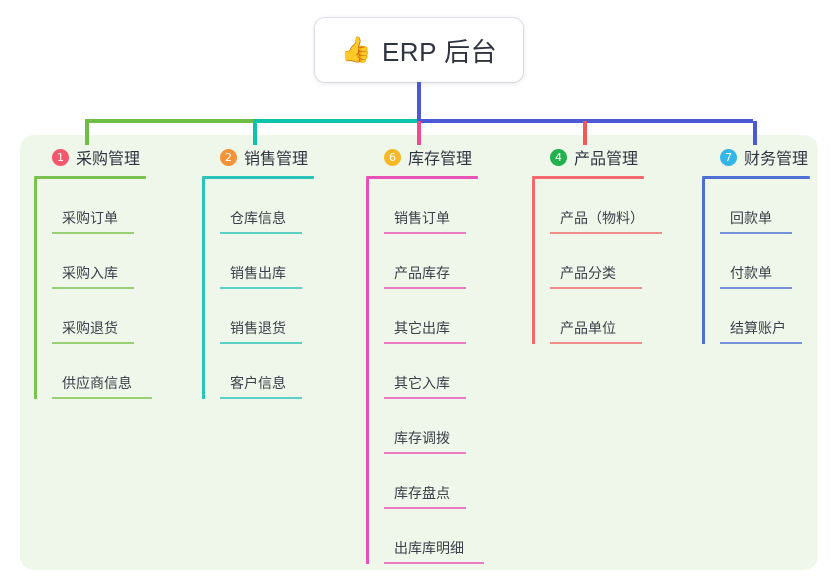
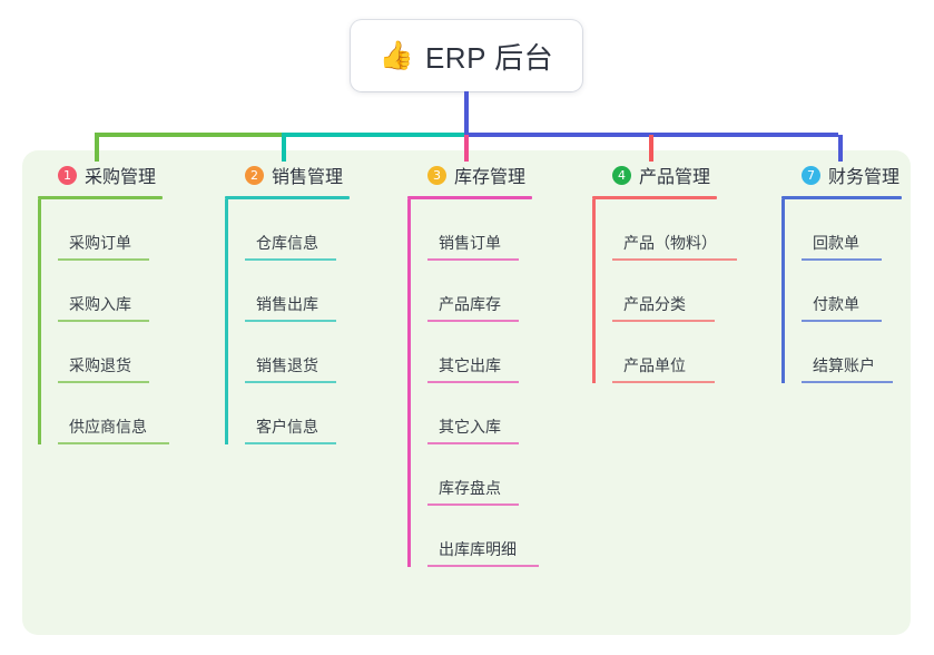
  👍
  ERP 后台
  1
  采购管理
  采购订单
  采购入库
  采购退货
  供应商信息
  2
  销售管理
  仓库信息
  销售出库
  销售退货
  客户信息
- 6
+ 3
  库存管理
  销售订单
  产品库存
  其它出库
  其它入库
- 库存调拨
  库存盘点
  出库库明细
  4
  产品管理
  产品（物料）
  产品分类
  产品单位
  7
  财务管理
  回款单
  付款单
  结算账户
